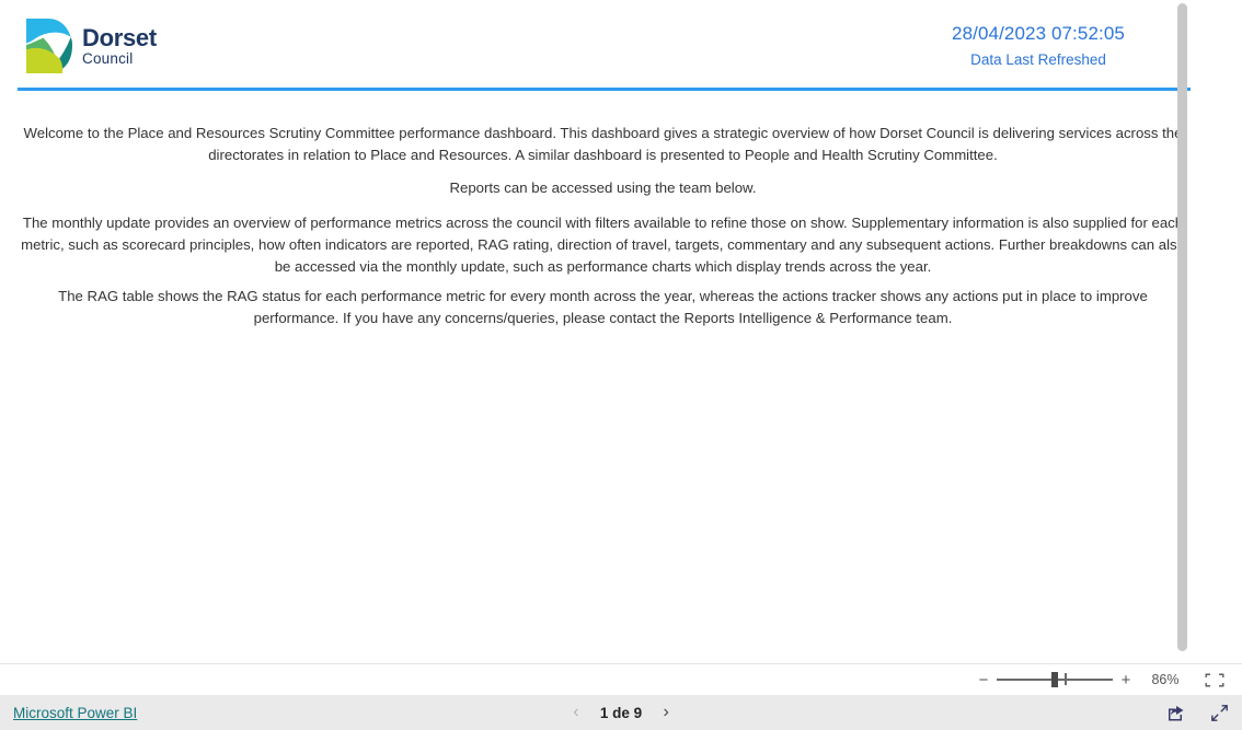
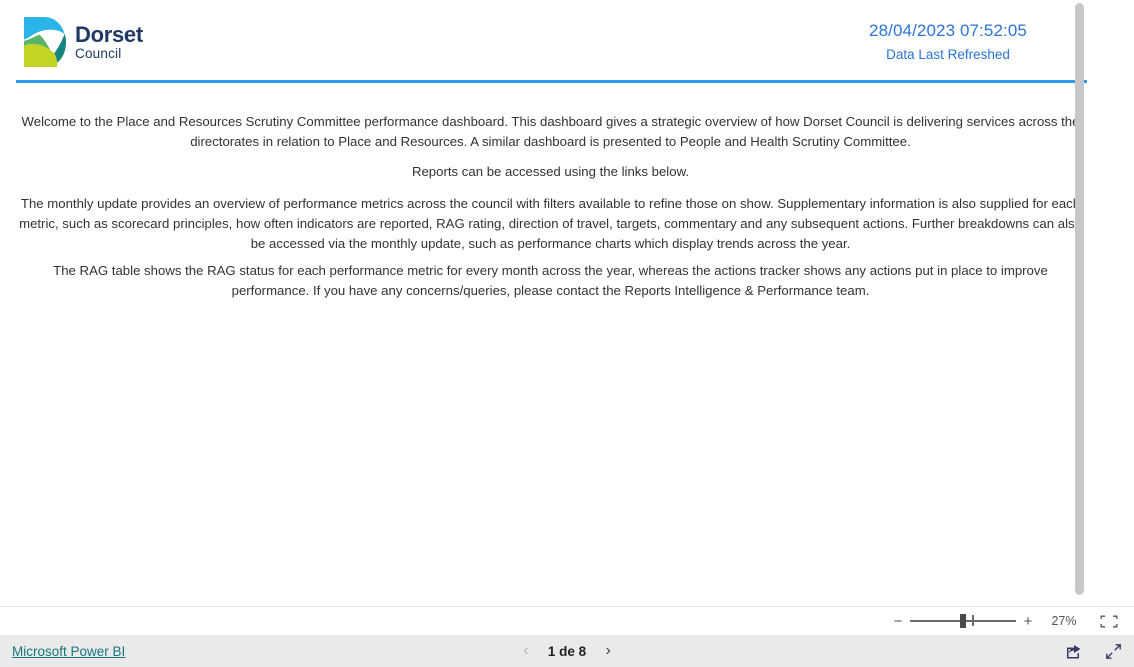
  Dorset
  Council
  28/04/2023 07:52:05
  Data Last Refreshed
  Welcome to the Place and Resources Scrutiny Committee performance dashboard. This dashboard gives a strategic overview of how Dorset Council is delivering services across th directorates in relation to Place and Resources. A similar dashboard is presented to People and Health Scrutiny Committee.
- Reports can be accessed using the team below.
+ Reports can be accessed using the links below.
  The monthly update provides an overview of performance metrics across the council with filters available to refine those on show. Supplementary information is also supplied for eac metric, such as scorecard principles, how often indicators are reported, RAG rating, direction of travel, targets, commentary and any subsequent actions. Further breakdowns can als be accessed via the monthly update, such as performance charts which display trends across the year.
  The RAG table shows the RAG status for each performance metric for every month across the year, whereas the actions tracker shows any actions put in place to improve performance. If you have any concerns/queries, please contact the Reports Intelligence & Performance team.
  −
  +
- 86%
+ 27%
  Microsoft Power BI
  ‹
- 1 de 9
+ 1 de 8
  ›
